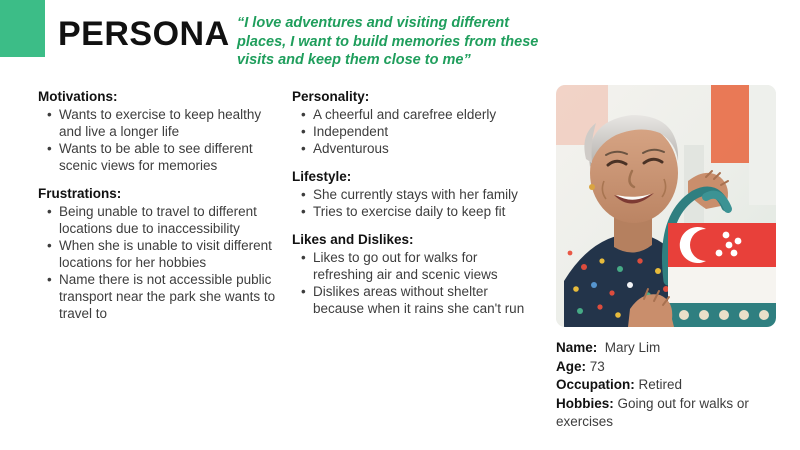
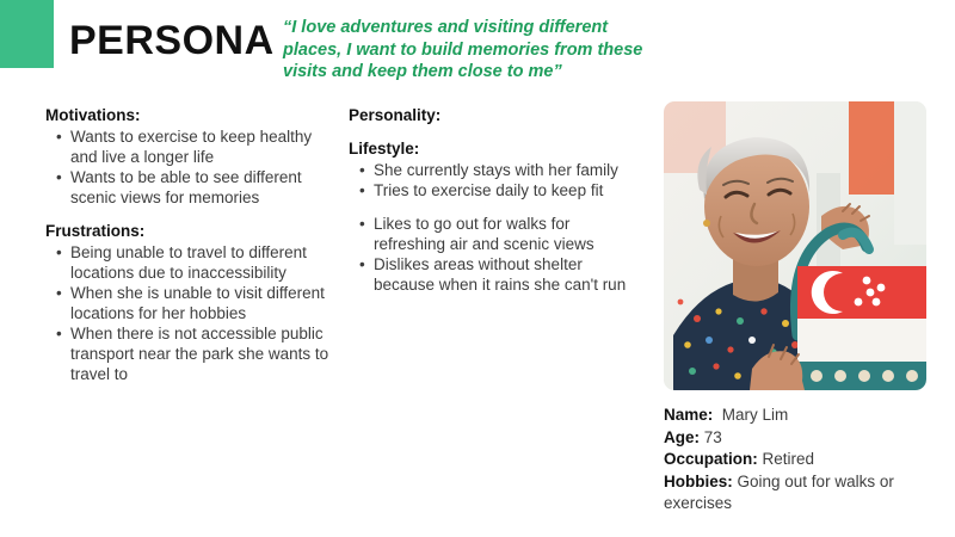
  PERSONA
  “I love adventures and visiting different places, I want to build memories from these visits and keep them close to me”
  Motivations:
  Wants to exercise to keep healthy and live a longer life
  Wants to be able to see different scenic views for memories
  Frustrations:
  Being unable to travel to different locations due to inaccessibility
  When she is unable to visit different locations for her hobbies
- Name there is not accessible public transport near the park she wants to travel to
+ When there is not accessible public transport near the park she wants to travel to
  Personality:
- A cheerful and carefree elderly
- Independent
- Adventurous
  Lifestyle:
  She currently stays with her family
  Tries to exercise daily to keep fit
- Likes and Dislikes:
  Likes to go out for walks for refreshing air and scenic views
  Dislikes areas without shelter because when it rains she can't run
  Name: Mary Lim
  Age: 73
  Occupation: Retired
  Hobbies: Going out for walks or exercises
